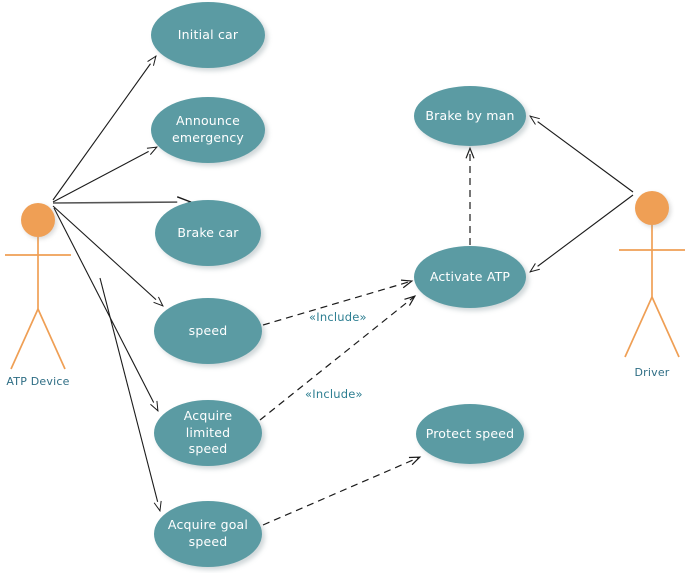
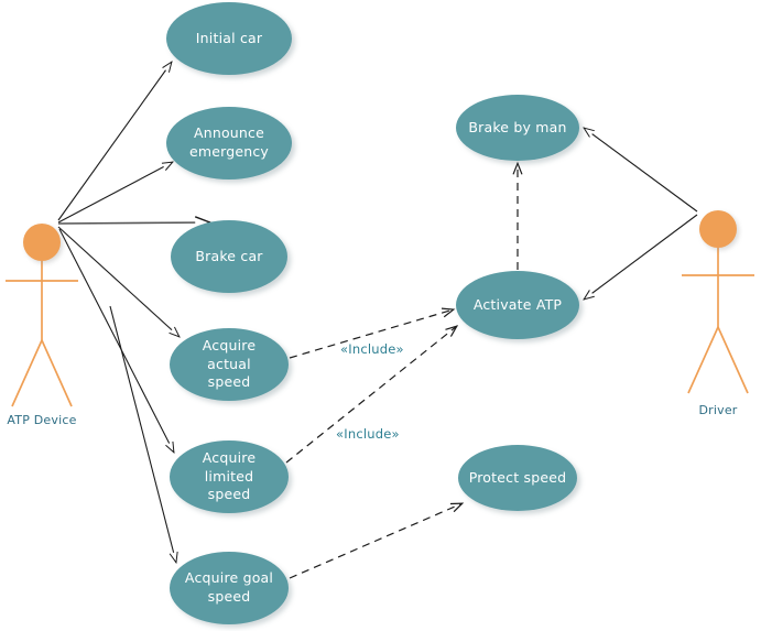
  ATP Device
  Driver
  Initial car
  Announce
  emergency
  Brake car
+ Acquire actual
  speed
  Acquire limited
  speed
  Acquire goal
  speed
  Brake by man
  Activate ATP
  Protect speed
  «Include»
  «Include»
